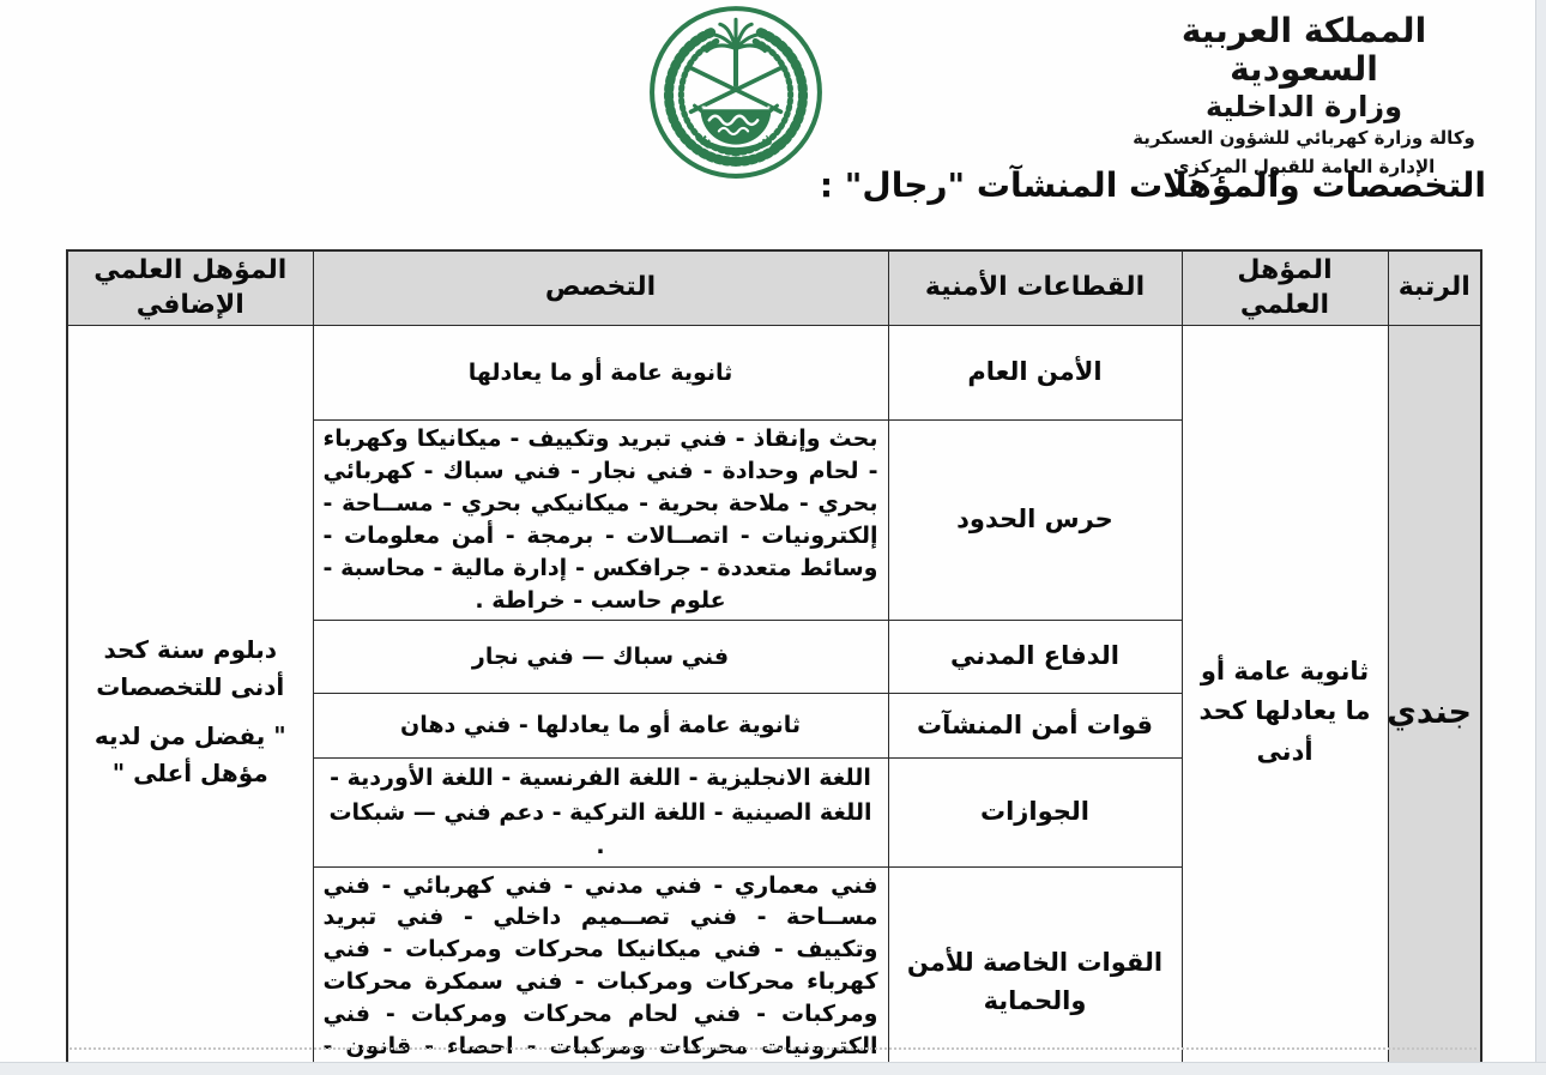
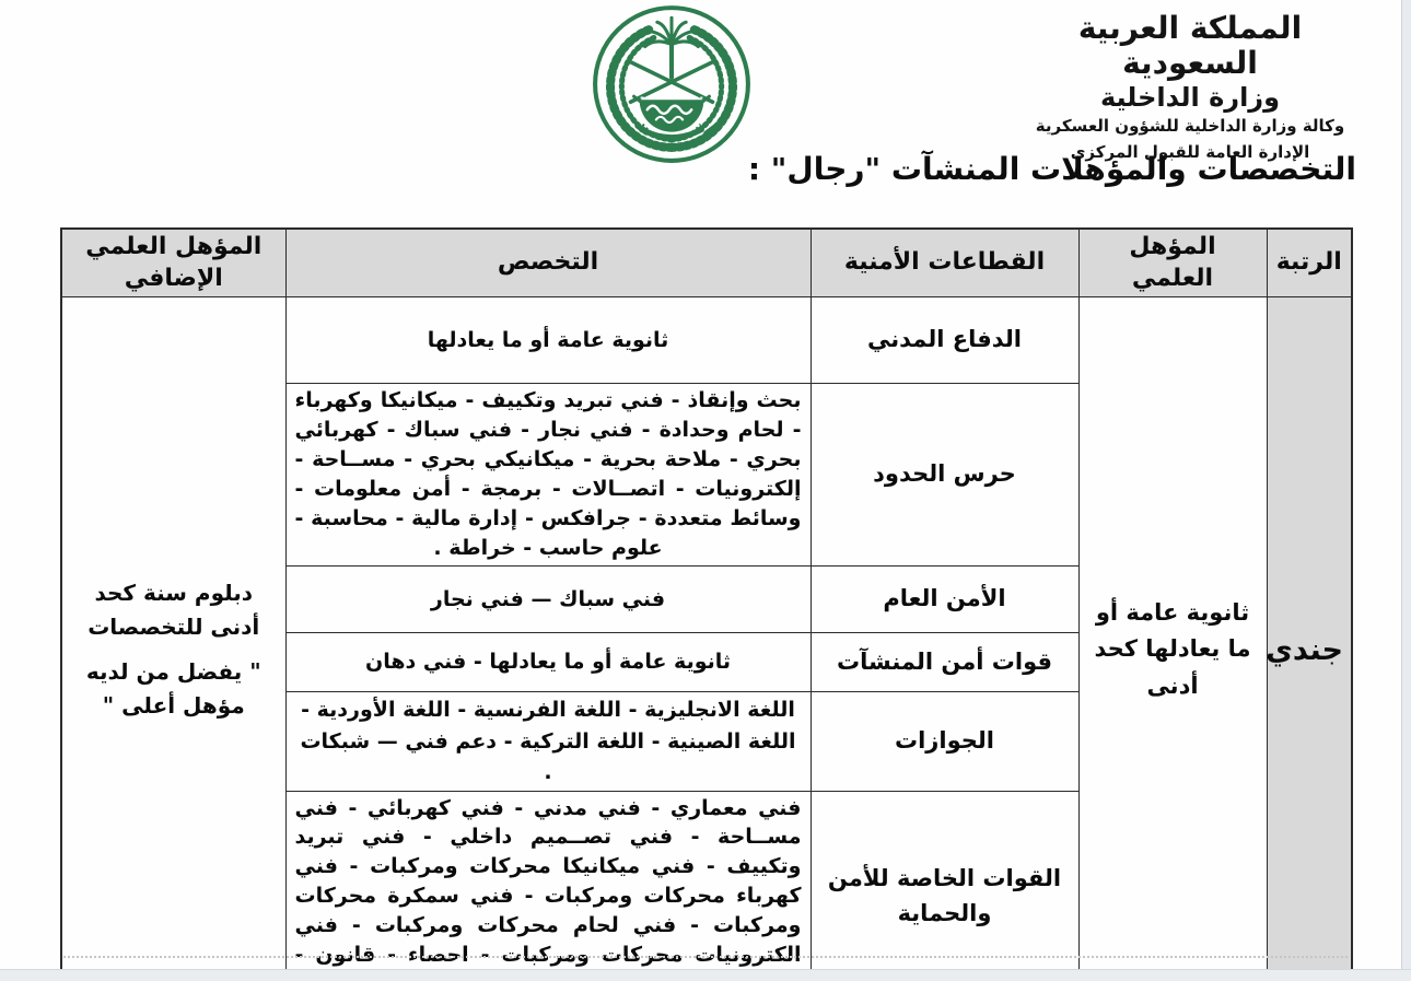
  المملكة العربية السعودية
  وزارة الداخلية
- وكالة وزارة كهربائي للشؤون العسكرية
+ وكالة وزارة الداخلية للشؤون العسكرية
  الإدارة العامة للقبول المركزي
  التخصصات والمؤهلات المنشآت "رجال" :
  الرتبة	المؤهل العلمي	القطاعات الأمنية	التخصص	المؤهل العلمي الإضافي
- جندي	ثانوية عامة أو ما يعادلها كحد أدنى	الأمن العام	ثانوية عامة أو ما يعادلها	دبلوم سنة كحد أدنى للتخصصات " يفضل من لديه مؤهل أعلى "
+ جندي	ثانوية عامة أو ما يعادلها كحد أدنى	الدفاع المدني	ثانوية عامة أو ما يعادلها	دبلوم سنة كحد أدنى للتخصصات " يفضل من لديه مؤهل أعلى "
  حرس الحدود	بحث وإنقاذ - فني تبريد وتكييف - ميكانيكا وكهرباء - لحام وحدادة - فني نجار - فني سباك - كهربائي بحري - ملاحة بحرية - ميكانيكي بحري - مســاحة - إلكترونيات - اتصــالات - برمجة - أمن معلومات - وسائط متعددة - جرافكس - إدارة مالية - محاسبة - علوم حاسب - خراطة .
- الدفاع المدني	فني سباك — فني نجار
+ الأمن العام	فني سباك — فني نجار
  قوات أمن المنشآت	ثانوية عامة أو ما يعادلها - فني دهان
  الجوازات	اللغة الانجليزية - اللغة الفرنسية - اللغة الأوردية - اللغة الصينية - اللغة التركية - دعم فني — شبكات .
  القوات الخاصة للأمن والحماية	فني معماري - فني مدني - فني كهربائي - فني مســاحة - فني تصــميم داخلي - فني تبريد وتكييف - فني ميكانيكا محركات ومركبات - فني كهرباء محركات ومركبات - فني سمكرة محركات ومركبات - فني لحام محركات ومركبات - فني الكترونيات محركات ومركبات - احصاء - قانون -
